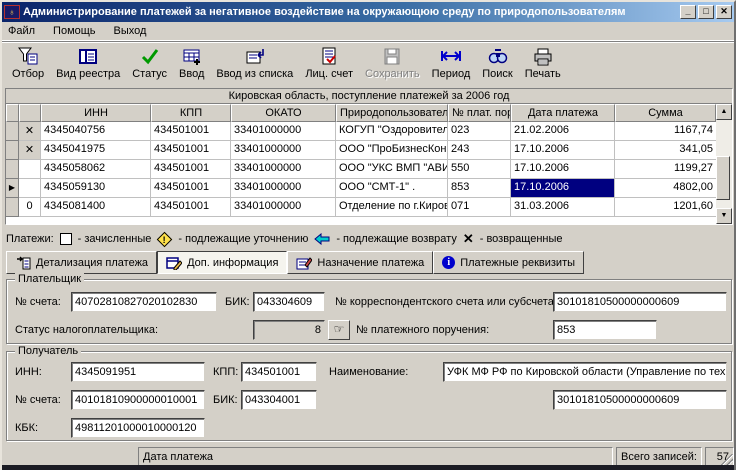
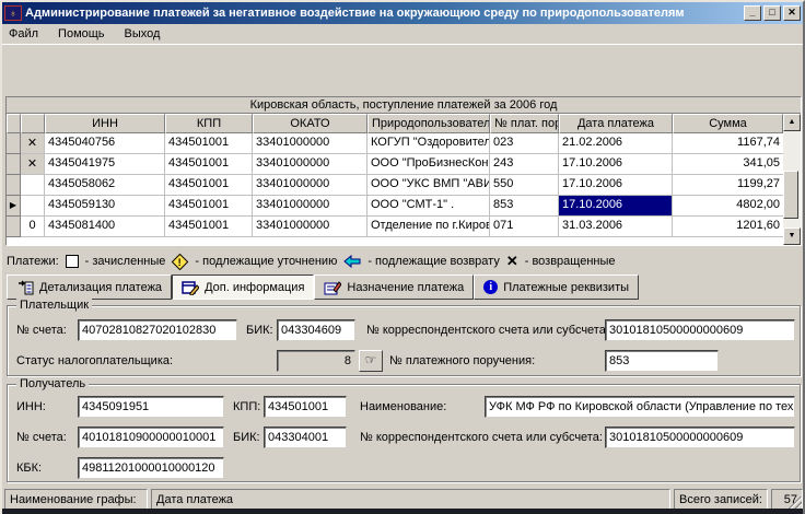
  ♁
  Администрирование платежей за негативное воздействие на окружающюю среду по природопользователям
  _
  □
  ✕
  Файл
  Помощь
  Выход
- Отбор
- Вид реестра
- Статус
- Ввод
- Ввод из списка
- Лиц. счет
- Сохранить
- Период
- Поиск
- Печать
  Кировская область, поступление платежей за 2006 год
  ИНН
  КПП
  ОКАТО
  Природопользовател
  № плат. по
  Дата платежа
  Сумма
  ✕
  4345040756
  434501001
  33401000000
  КОГУП "Оздоровител
  023
  21.02.2006
  1167,74
  ✕
  4345041975
  434501001
  33401000000
  ООО "ПроБизнесКон
  243
  17.10.2006
  341,05
  4345058062
  434501001
  33401000000
  ООО "УКС ВМП "АВИ
  550
  17.10.2006
  1199,27
  ▶
  4345059130
  434501001
  33401000000
  ООО "СМТ-1" .
  853
  17.10.2006
  4802,00
  0
  4345081400
  434501001
  33401000000
  Отделение по г.Киров
  071
  31.03.2006
  1201,60
  Платежи:
  - зачисленные
  - подлежащие уточнению
  - подлежащие возврату
  ✕
  - возвращенные
  Детализация платежа
  Доп. информация
  Назначение платежа
  i
  Платежные реквизиты
  Плательщик
  № счета:
  40702810827020102830
  БИК:
  043304609
  № корреспондентского счета или субсчета
  30101810500000000609
  Статус налогоплательщика:
  8
  ☞
  № платежного поручения:
  853
  Получатель
  ИНН:
  4345091951
  КПП:
  434501001
  Наименование:
  УФК МФ РФ по Кировской области (Управление по тех
  № счета:
  40101810900000010001
  БИК:
  043304001
+ № корреспондентского счета или субсчета:
  30101810500000000609
  КБК:
  49811201000010000120
+ Наименование графы:
  Дата платежа
  Всего записей:
